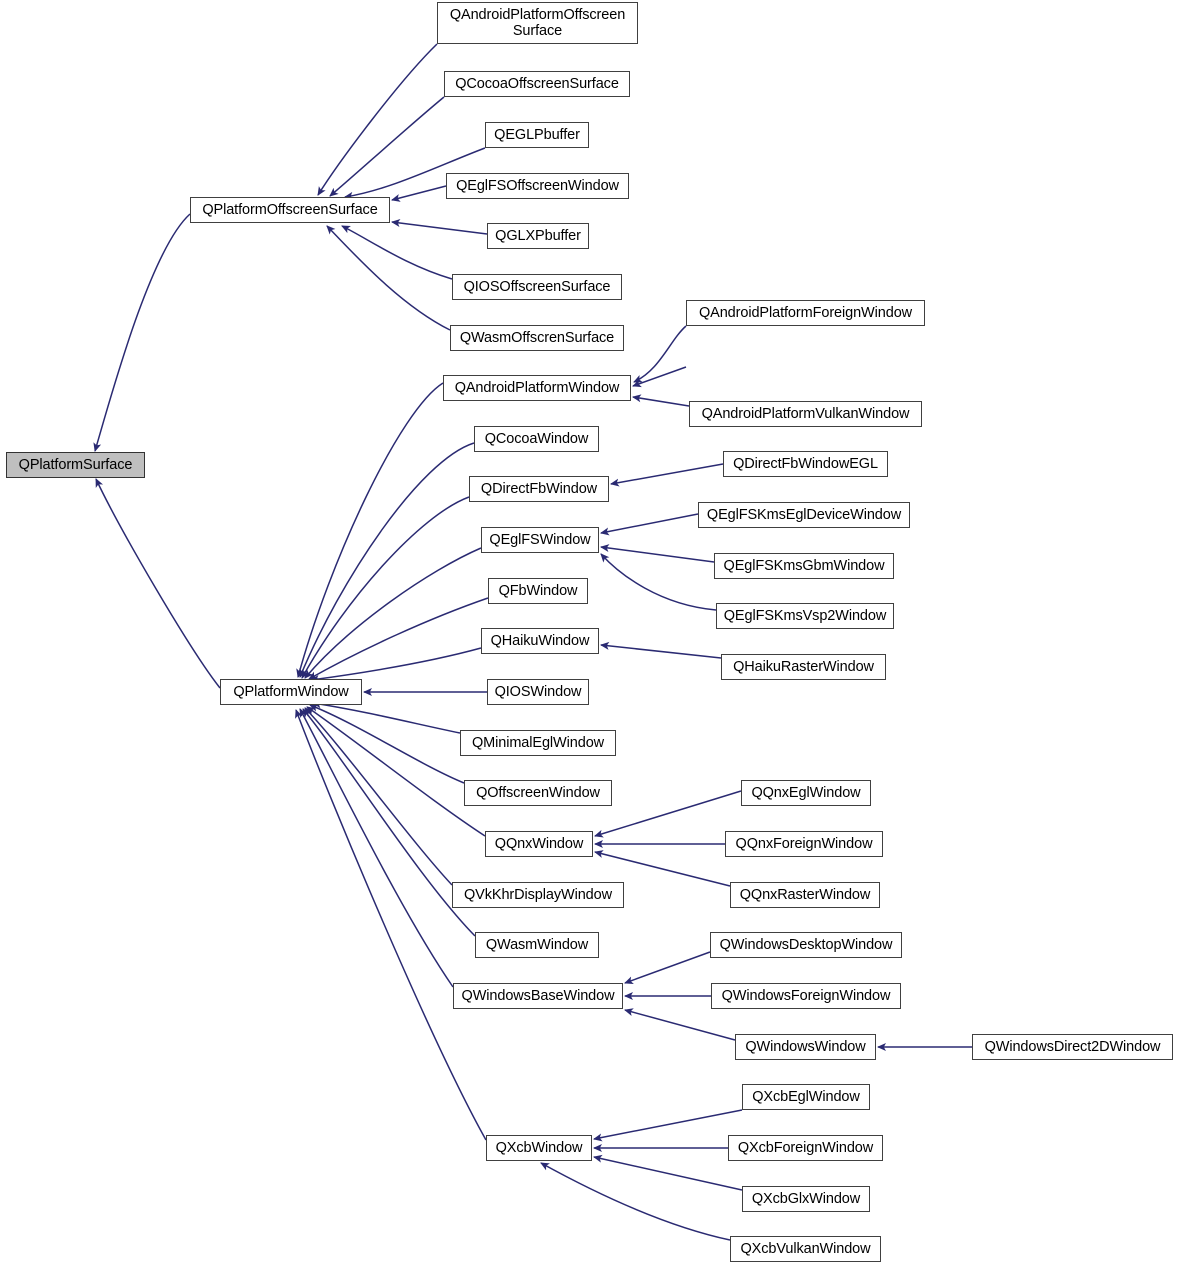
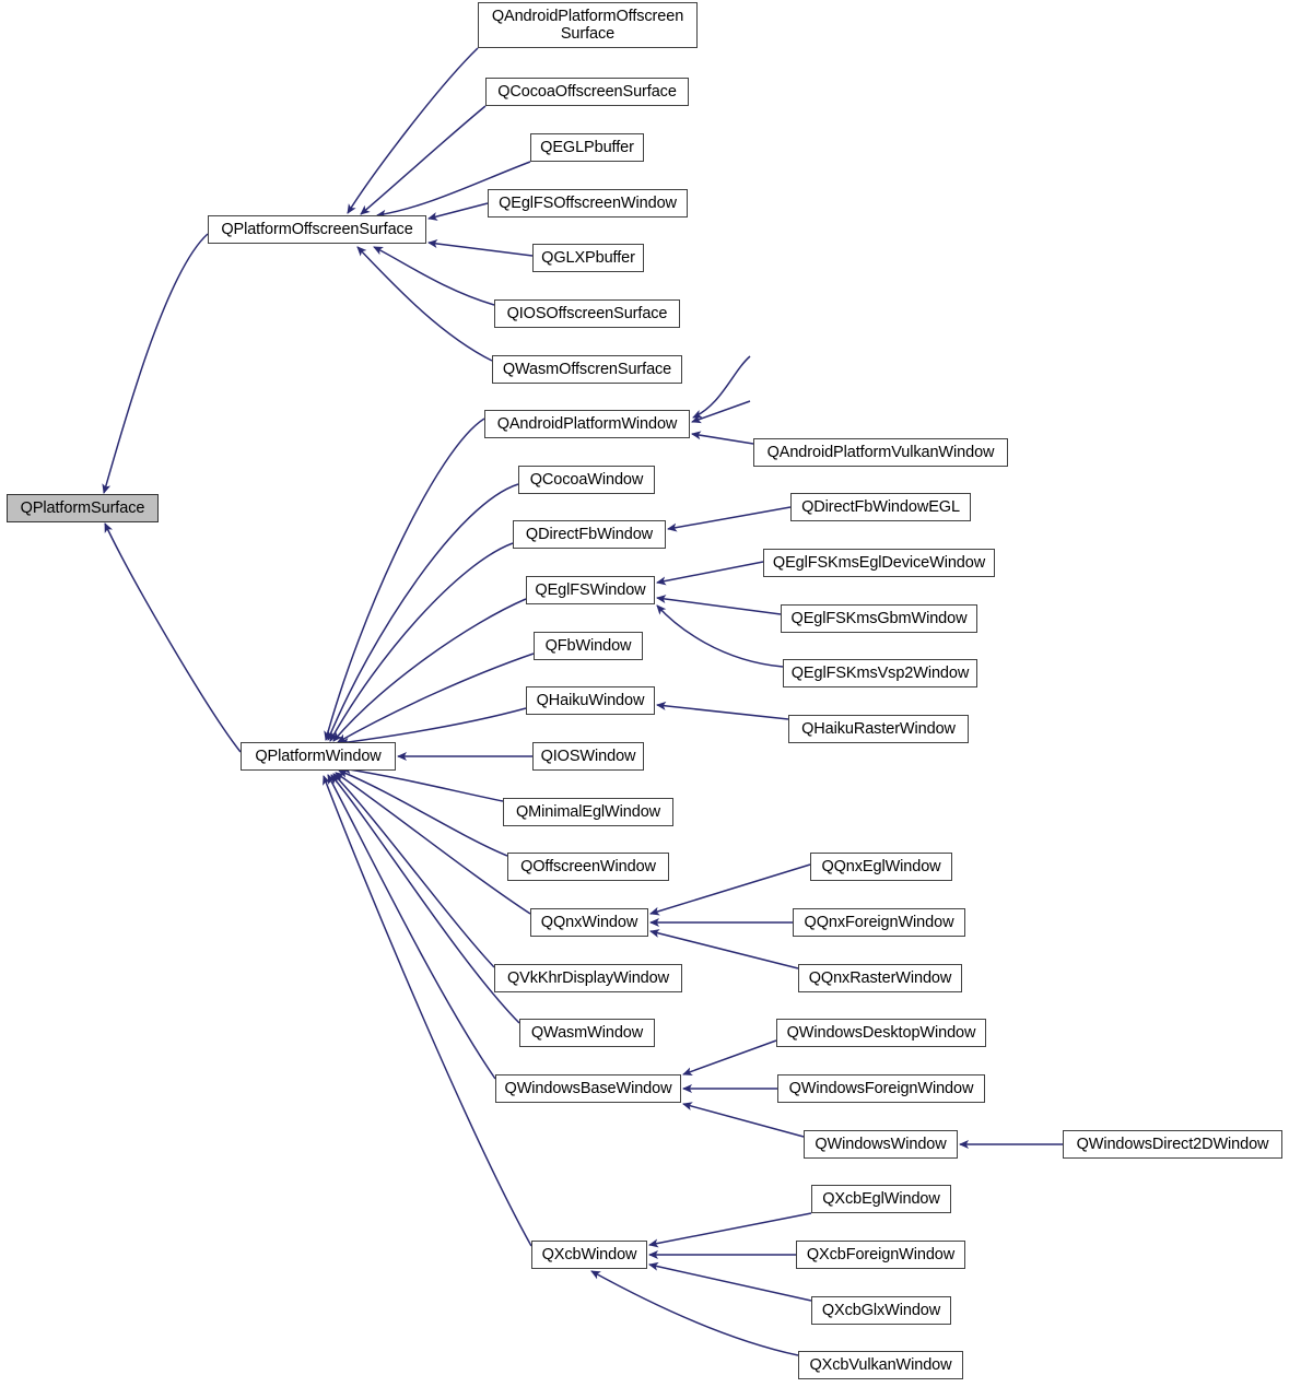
  QPlatformSurface
  QPlatformOffscreenSurface
  QPlatformWindow
  QAndroidPlatformOffscreen
  Surface
  QCocoaOffscreenSurface
  QEGLPbuffer
  QEglFSOffscreenWindow
  QGLXPbuffer
  QIOSOffscreenSurface
  QWasmOffscrenSurface
  QAndroidPlatformWindow
- QAndroidPlatformForeignWindow
  QAndroidPlatformVulkanWindow
  QCocoaWindow
  QDirectFbWindow
  QDirectFbWindowEGL
  QEglFSWindow
  QEglFSKmsEglDeviceWindow
  QEglFSKmsGbmWindow
  QEglFSKmsVsp2Window
  QFbWindow
  QHaikuWindow
  QHaikuRasterWindow
  QIOSWindow
  QMinimalEglWindow
  QOffscreenWindow
  QQnxWindow
  QQnxEglWindow
  QQnxForeignWindow
  QQnxRasterWindow
  QVkKhrDisplayWindow
  QWasmWindow
  QWindowsBaseWindow
  QWindowsDesktopWindow
  QWindowsForeignWindow
  QWindowsWindow
  QWindowsDirect2DWindow
  QXcbWindow
  QXcbEglWindow
  QXcbForeignWindow
  QXcbGlxWindow
  QXcbVulkanWindow
